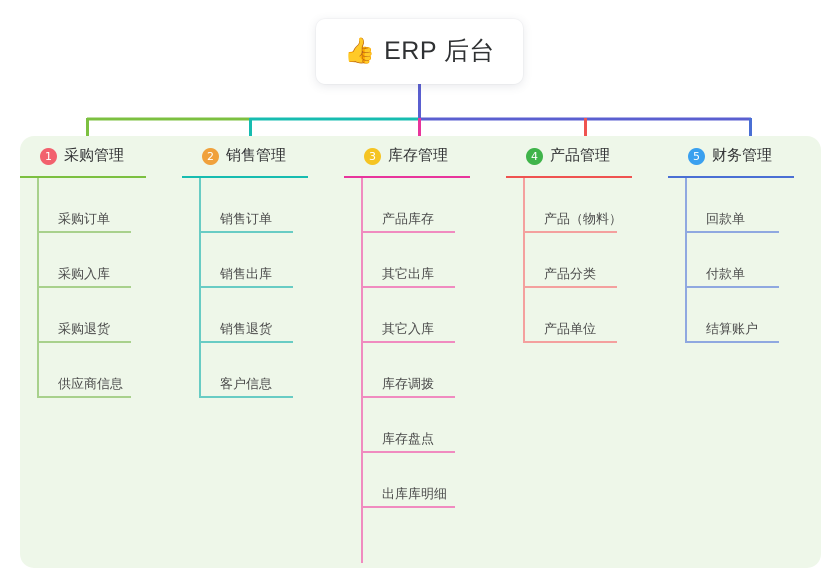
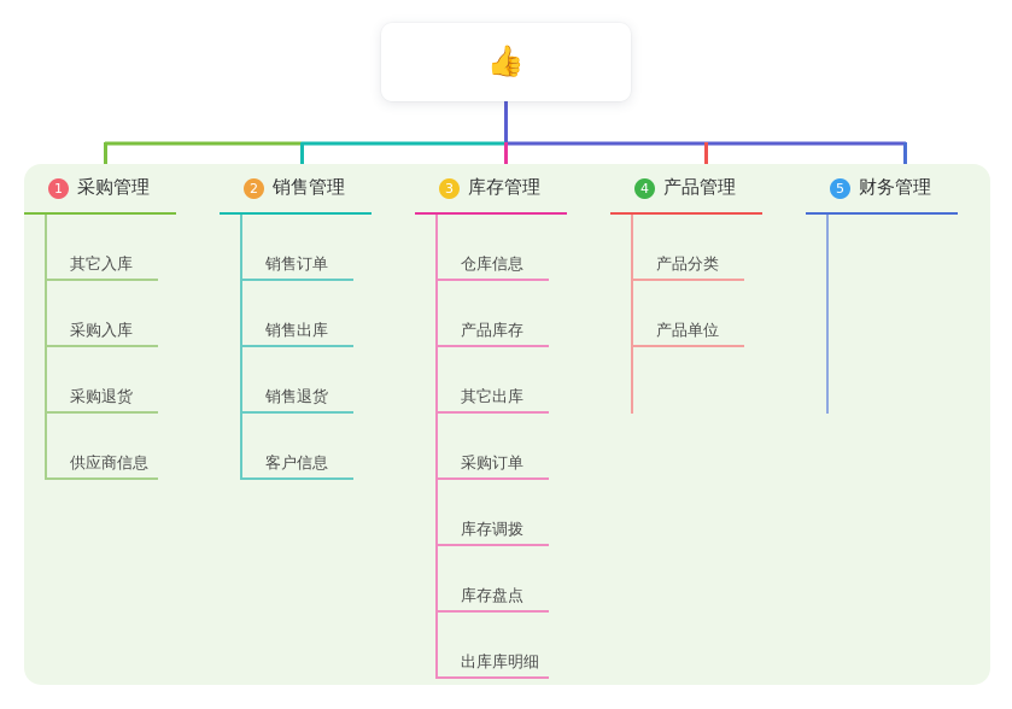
  👍
- ERP 后台
  1
  采购管理
- 采购订单
+ 其它入库
  采购入库
  采购退货
  供应商信息
  2
  销售管理
  销售订单
  销售出库
  销售退货
  客户信息
  3
  库存管理
+ 仓库信息
  产品库存
  其它出库
- 其它入库
+ 采购订单
  库存调拨
  库存盘点
  出库库明细
  4
  产品管理
- 产品（物料）
  产品分类
  产品单位
  5
  财务管理
- 回款单
- 付款单
- 结算账户
